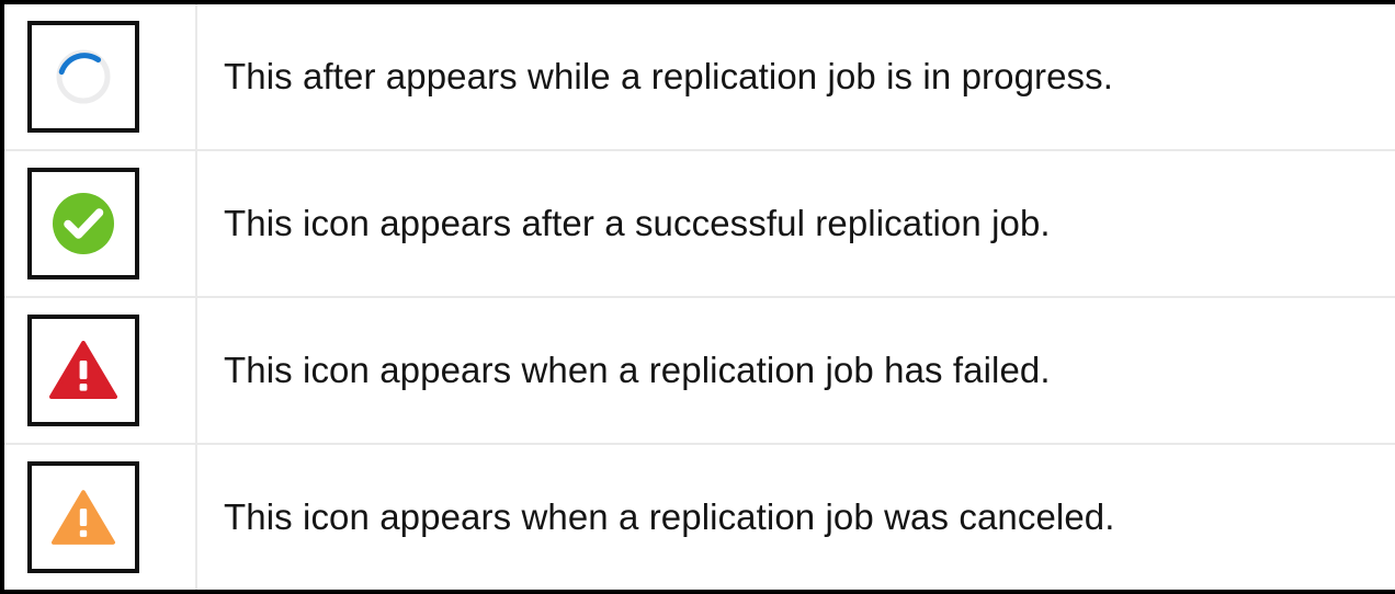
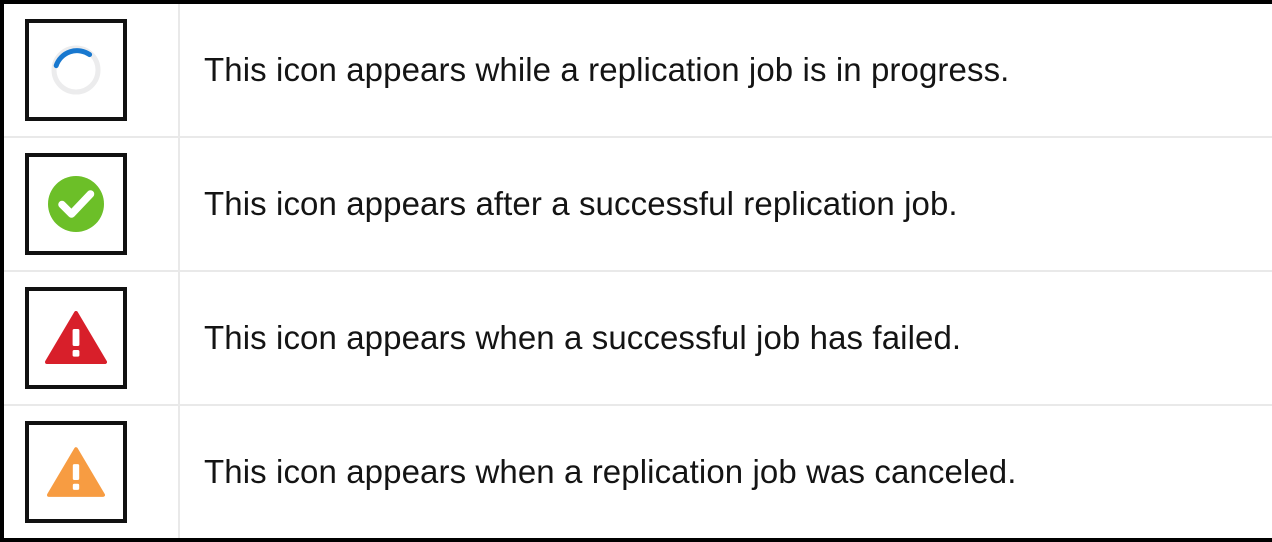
- 	This after appears while a replication job is in progress.
+ 	This icon appears while a replication job is in progress.
  	This icon appears after a successful replication job.
- 	This icon appears when a replication job has failed.
+ 	This icon appears when a successful job has failed.
  	This icon appears when a replication job was canceled.
